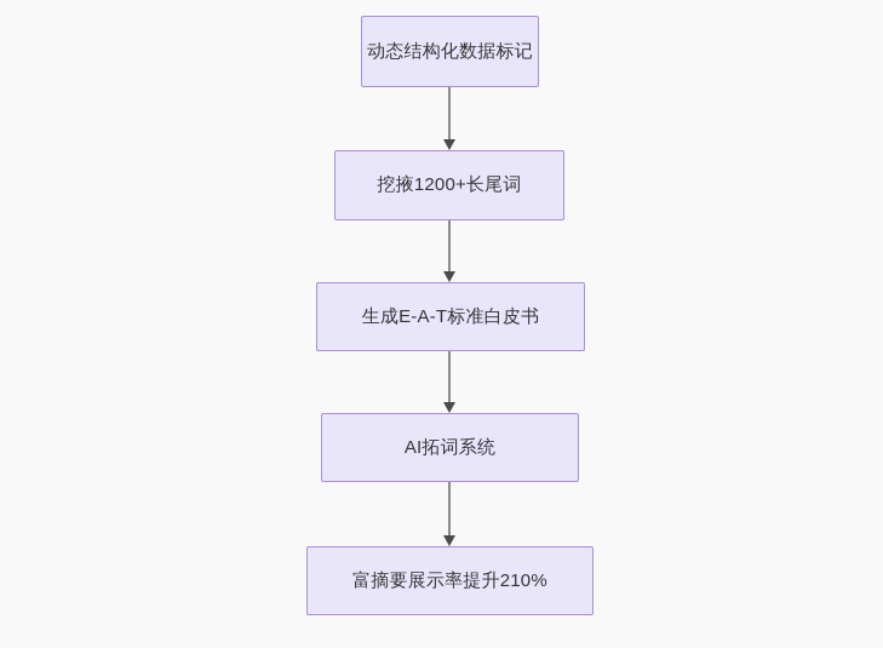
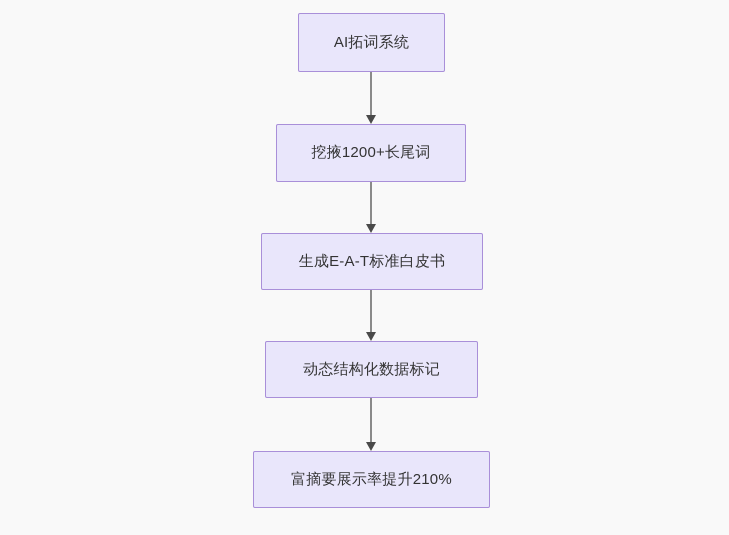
- 动态结构化数据标记
+ AI拓词系统
  挖掖1200+长尾词
  生成E-A-T标准白皮书
- AI拓词系统
+ 动态结构化数据标记
  富摘要展示率提升210%
